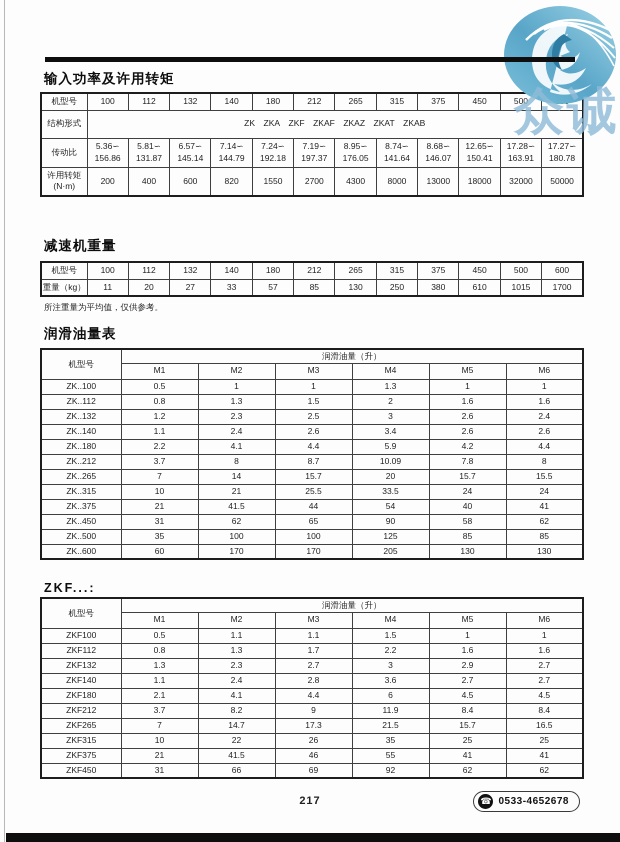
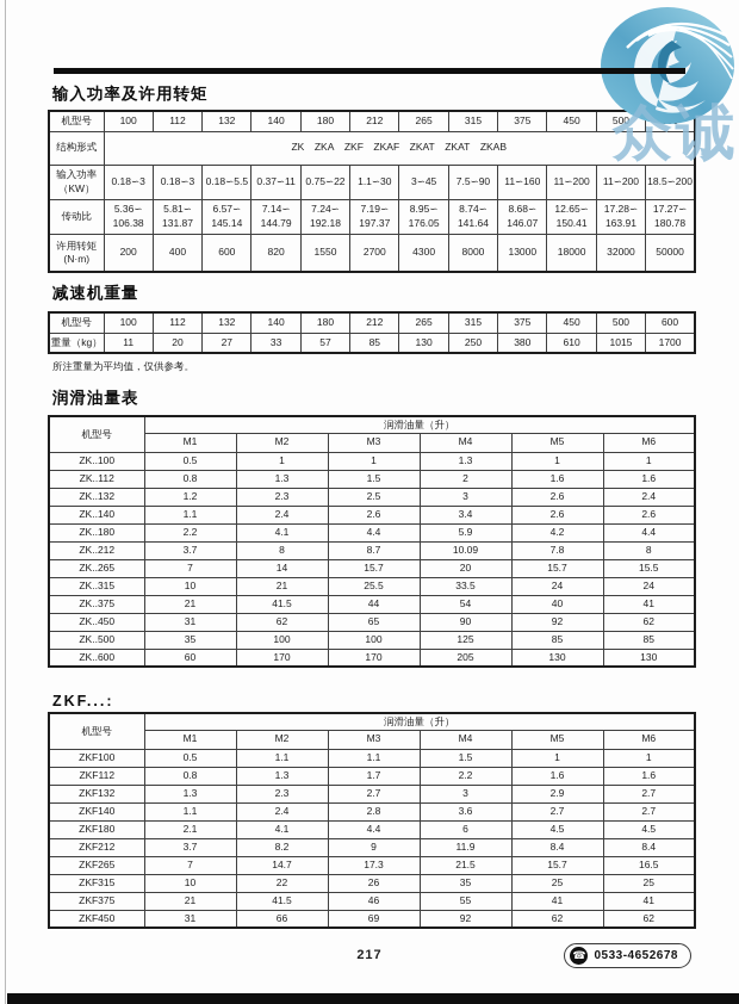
  众诚
  输入功率及许用转矩
  机型号	100	112	132	140	180	212	265	315	375	450	500
- 结构形式	ZK ZKA ZKF ZKAF ZKAZ ZKAT ZKAB
+ 结构形式	ZK ZKA ZKF ZKAF ZKAT ZKAT ZKAB
+ 输入功率 （KW）	0.18∽3	0.18∽3	0.18∽5.5	0.37∽11	0.75∽22	1.1∽30	3∽45	7.5∽90	11∽160	11∽200	11∽200	18.5∽200
- 传动比	5.36∽ 156.86	5.81∽ 131.87	6.57∽ 145.14	7.14∽ 144.79	7.24∽ 192.18	7.19∽ 197.37	8.95∽ 176.05	8.74∽ 141.64	8.68∽ 146.07	12.65∽ 150.41	17.28∽ 163.91	17.27∽ 180.78
+ 传动比	5.36∽ 106.38	5.81∽ 131.87	6.57∽ 145.14	7.14∽ 144.79	7.24∽ 192.18	7.19∽ 197.37	8.95∽ 176.05	8.74∽ 141.64	8.68∽ 146.07	12.65∽ 150.41	17.28∽ 163.91	17.27∽ 180.78
  许用转矩 (N·m)	200	400	600	820	1550	2700	4300	8000	13000	18000	32000	50000
  减速机重量
  机型号	100	112	132	140	180	212	265	315	375	450	500	600
  重量（kg）	11	20	27	33	57	85	130	250	380	610	1015	1700
  所注重量为平均值，仅供参考。
  润滑油量表
  机型号	润滑油量（升）
  M1	M2	M3	M4	M5	M6
  ZK..100	0.5	1	1	1.3	1	1
  ZK..112	0.8	1.3	1.5	2	1.6	1.6
  ZK..132	1.2	2.3	2.5	3	2.6	2.4
  ZK..140	1.1	2.4	2.6	3.4	2.6	2.6
  ZK..180	2.2	4.1	4.4	5.9	4.2	4.4
  ZK..212	3.7	8	8.7	10.09	7.8	8
  ZK..265	7	14	15.7	20	15.7	15.5
  ZK..315	10	21	25.5	33.5	24	24
  ZK..375	21	41.5	44	54	40	41
- ZK..450	31	62	65	90	58	62
+ ZK..450	31	62	65	90	92	62
  ZK..500	35	100	100	125	85	85
  ZK..600	60	170	170	205	130	130
  ZKF...:
  机型号	润滑油量（升）
  M1	M2	M3	M4	M5	M6
  ZKF100	0.5	1.1	1.1	1.5	1	1
  ZKF112	0.8	1.3	1.7	2.2	1.6	1.6
  ZKF132	1.3	2.3	2.7	3	2.9	2.7
  ZKF140	1.1	2.4	2.8	3.6	2.7	2.7
  ZKF180	2.1	4.1	4.4	6	4.5	4.5
  ZKF212	3.7	8.2	9	11.9	8.4	8.4
  ZKF265	7	14.7	17.3	21.5	15.7	16.5
  ZKF315	10	22	26	35	25	25
  ZKF375	21	41.5	46	55	41	41
  ZKF450	31	66	69	92	62	62
  217
  ☎
  0533-4652678
